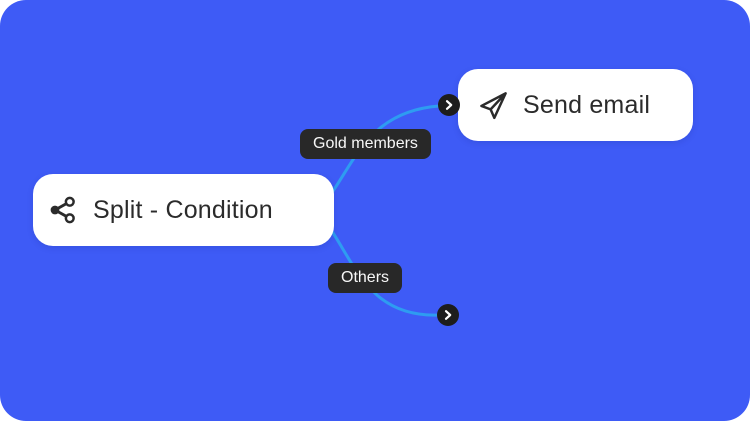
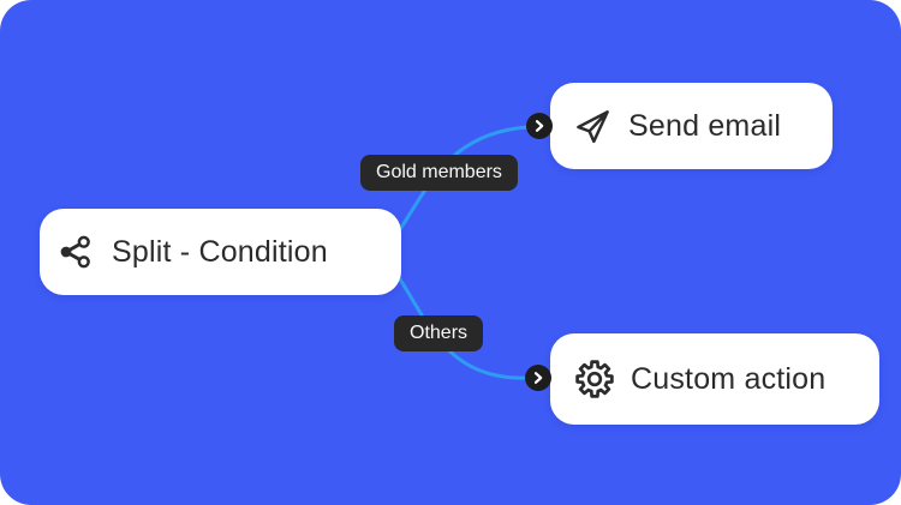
  Gold members
  Others
  Split - Condition
  Send email
+ Custom action
